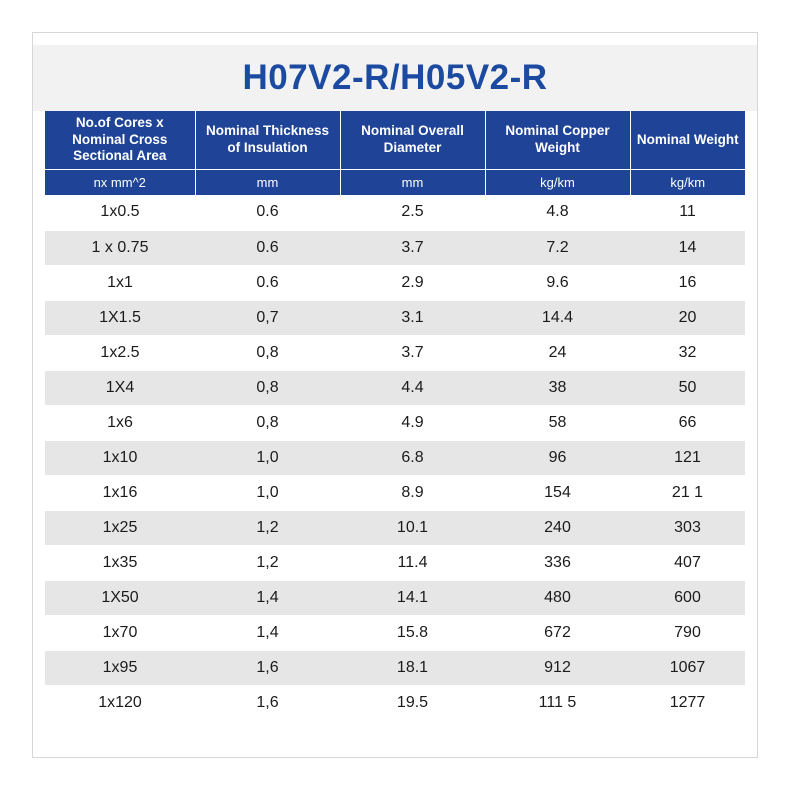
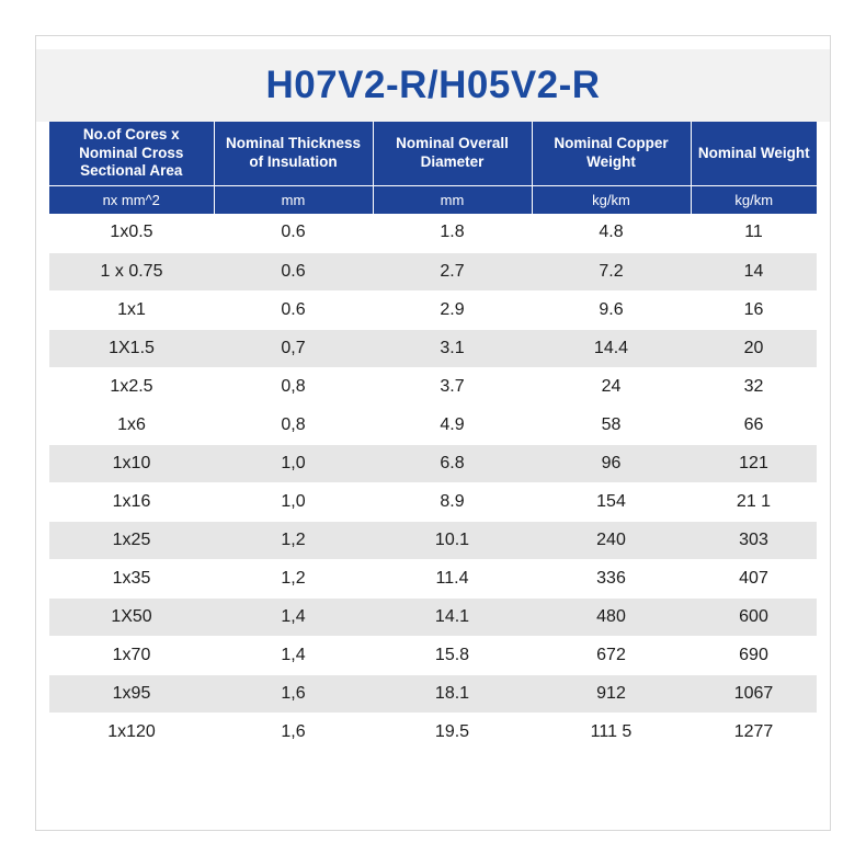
  H07V2-R/H05V2-R
  No.of Cores x Nominal Cross Sectional Area	Nominal Thickness of Insulation	Nominal Overall Diameter	Nominal Copper Weight	Nominal Weight
  nx mm^2	mm	mm	kg/km	kg/km
- 1x0.5	0.6	2.5	4.8	11
+ 1x0.5	0.6	1.8	4.8	11
- 1 x 0.75	0.6	3.7	7.2	14
+ 1 x 0.75	0.6	2.7	7.2	14
  1x1	0.6	2.9	9.6	16
  1X1.5	0,7	3.1	14.4	20
  1x2.5	0,8	3.7	24	32
- 1X4	0,8	4.4	38	50
  1x6	0,8	4.9	58	66
  1x10	1,0	6.8	96	121
  1x16	1,0	8.9	154	21 1
  1x25	1,2	10.1	240	303
  1x35	1,2	11.4	336	407
  1X50	1,4	14.1	480	600
- 1x70	1,4	15.8	672	790
+ 1x70	1,4	15.8	672	690
  1x95	1,6	18.1	912	1067
  1x120	1,6	19.5	111 5	1277
